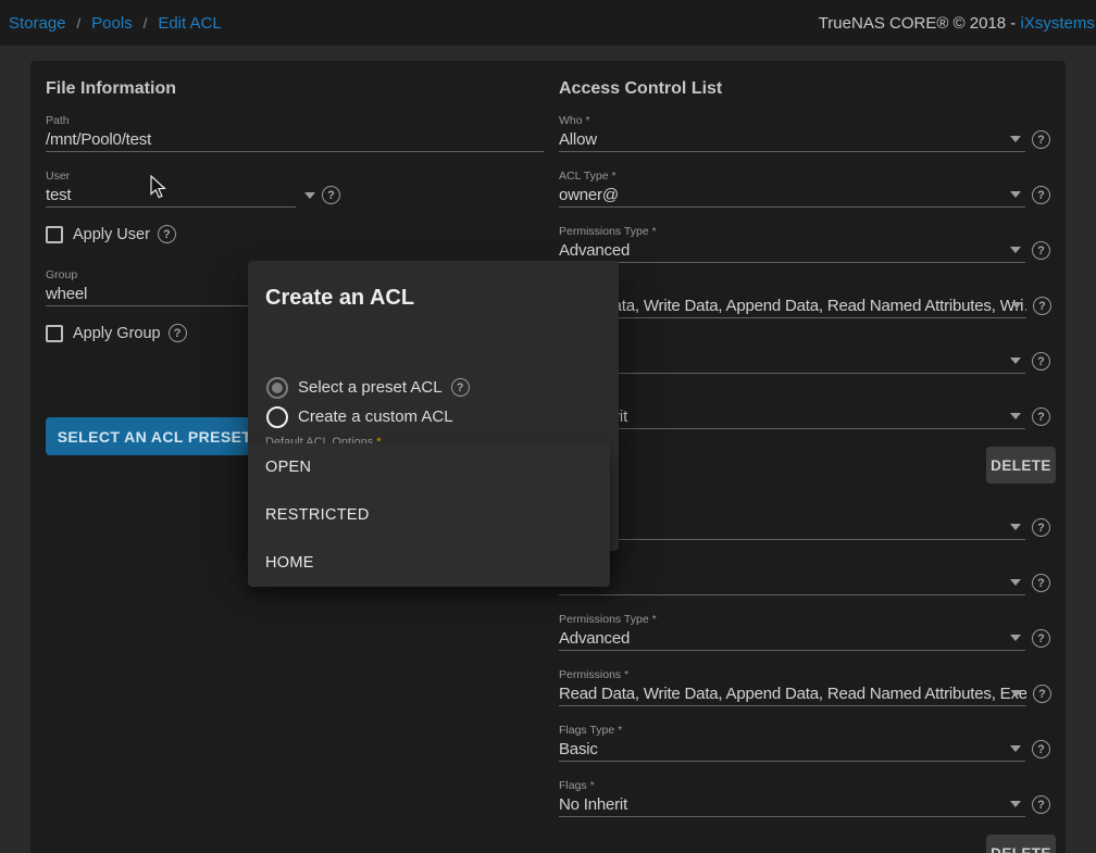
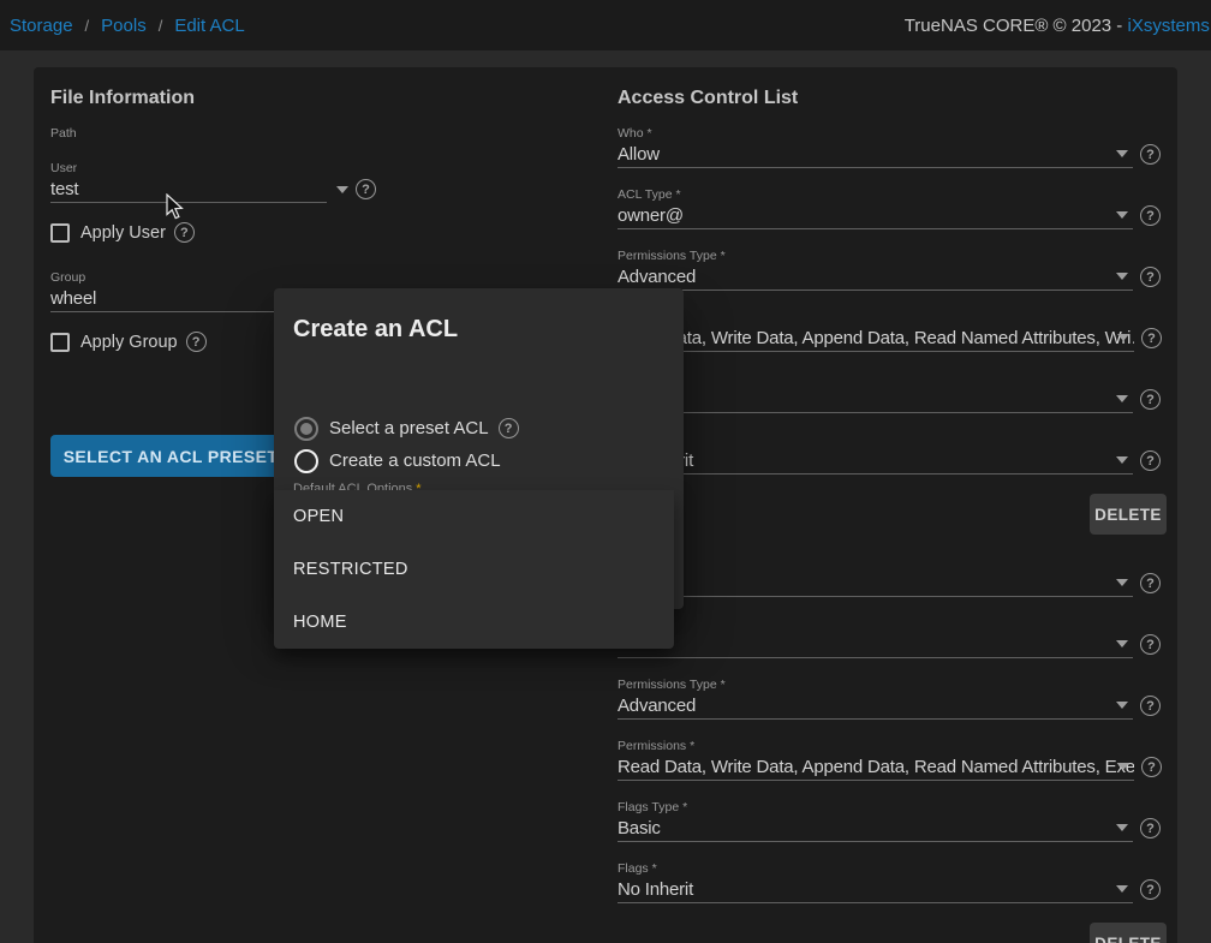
  Storage
  /
  Pools
  /
  Edit ACL
- TrueNAS CORE® © 2018 -
+ TrueNAS CORE® © 2023 -
  iXsystems
  File Information
  Path
- /mnt/Pool0/test
  User
  test
  ?
  Apply User
  ?
  Group
  wheel
  Apply Group
  ?
  SELECT AN ACL PRESET
  Access Control List
  Who *
  Allow
  ?
  ACL Type *
  owner@
  ?
  Permissions Type *
  Advanced
  ?
  ta, Write Data, Append Data, Read Named Attributes, Wri
  ?
  ?
  ?
  DELETE
  ?
  ?
  Permissions Type *
  Advanced
  ?
  Permissions *
  Read Data, Write Data, Append Data, Read Named Attributes, Exe
  ?
  Flags Type *
  Basic
  ?
  Flags *
  No Inherit
  ?
  Create an ACL
  Select a preset ACL
  ?
  Create a custom ACL
  Default ACL Options *
  OPEN
  RESTRICTED
  HOME
